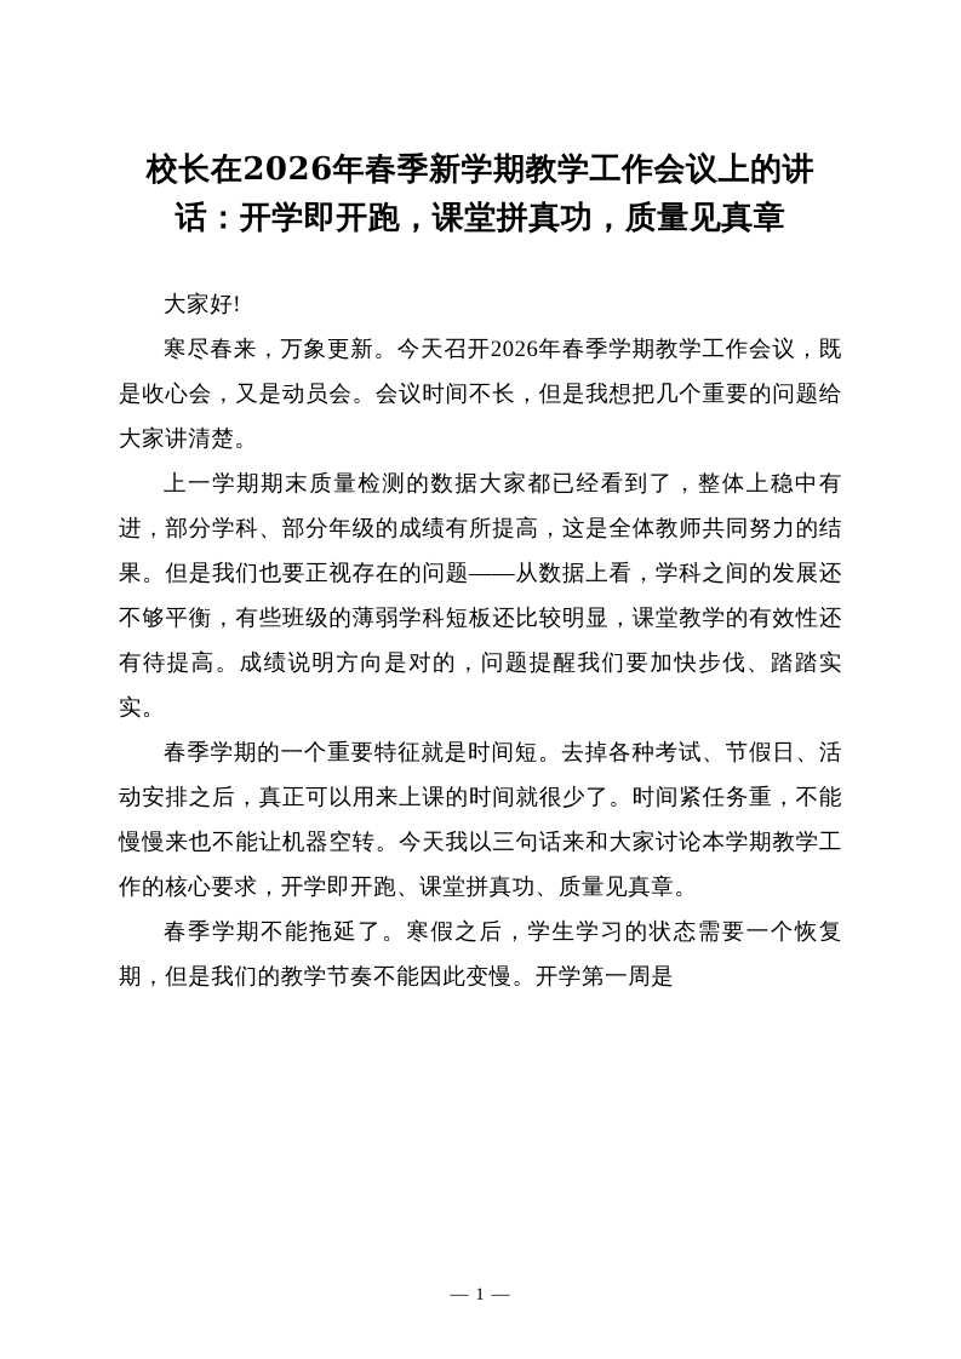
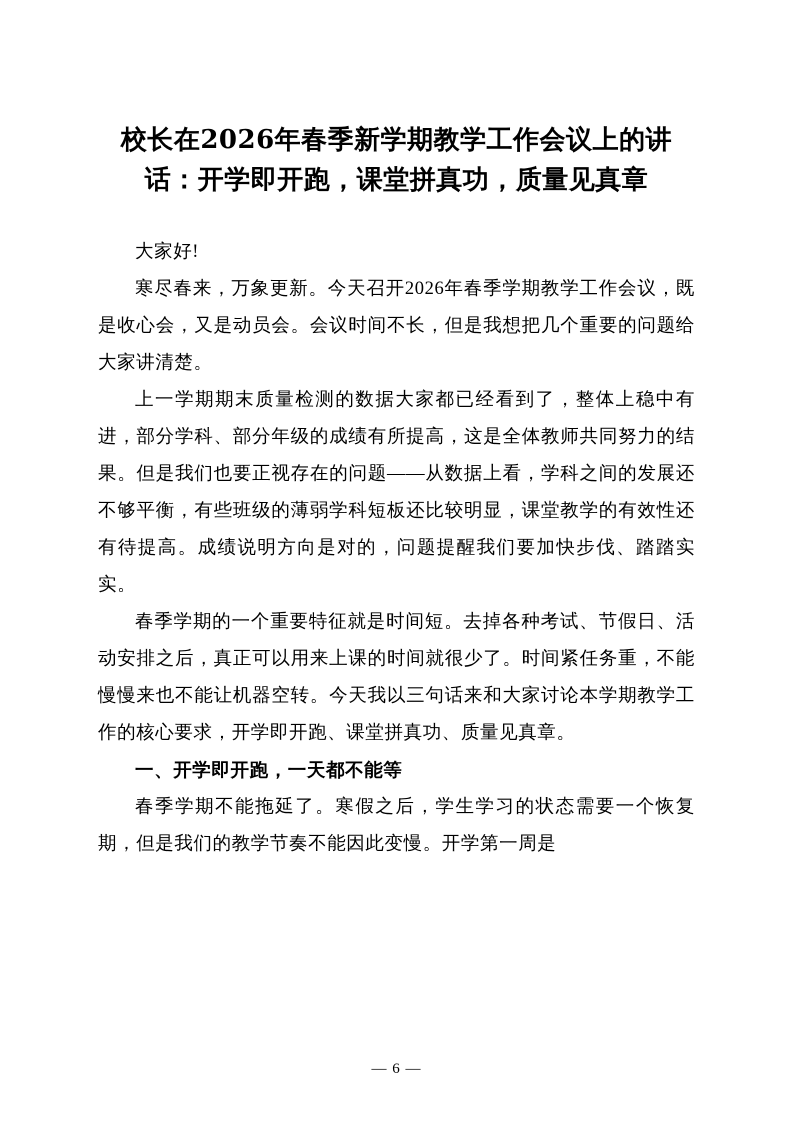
  校长在2026年春季新学期教学工作会议上的讲话：开学即开跑，课堂拼真功，质量见真章
  大家好!
  寒尽春来，万象更新。今天召开2026年春季学期教学工作会议，既是收心会，又是动员会。会议时间不长，但是我想把几个重要的问题给大家讲清楚。
  上一学期期末质量检测的数据大家都已经看到了，整体上稳中有进，部分学科、部分年级的成绩有所提高，这是全体教师共同努力的结果。但是我们也要正视存在的问题——从数据上看，学科之间的发展还不够平衡，有些班级的薄弱学科短板还比较明显，课堂教学的有效性还有待提高。成绩说明方向是对的，问题提醒我们要加快步伐、踏踏实实。
  春季学期的一个重要特征就是时间短。去掉各种考试、节假日、活动安排之后，真正可以用来上课的时间就很少了。时间紧任务重，不能慢慢来也不能让机器空转。今天我以三句话来和大家讨论本学期教学工作的核心要求，开学即开跑、课堂拼真功、质量见真章。
+ 一、开学即开跑，一天都不能等
  春季学期不能拖延了。寒假之后，学生学习的状态需要一个恢复期，但是我们的教学节奏不能因此变慢。开学第一周是
- — 1 —
+ — 6 —
